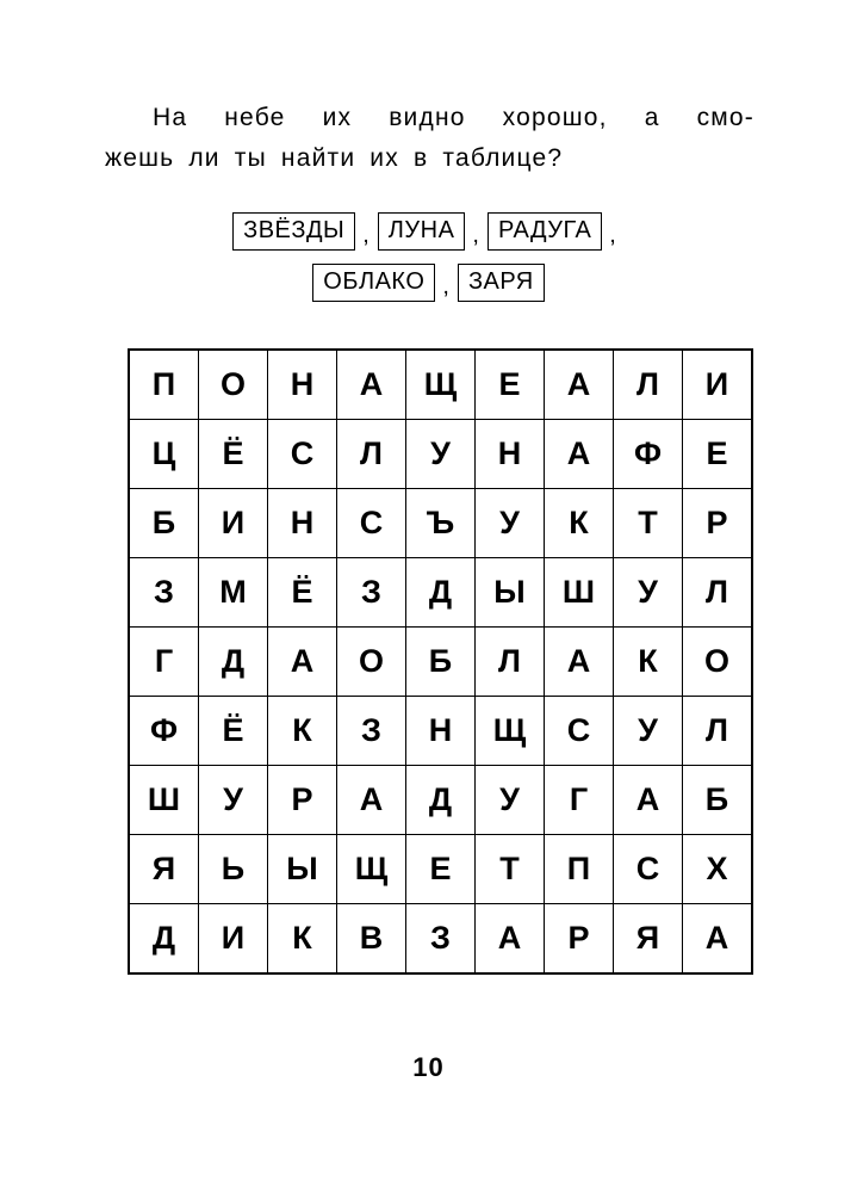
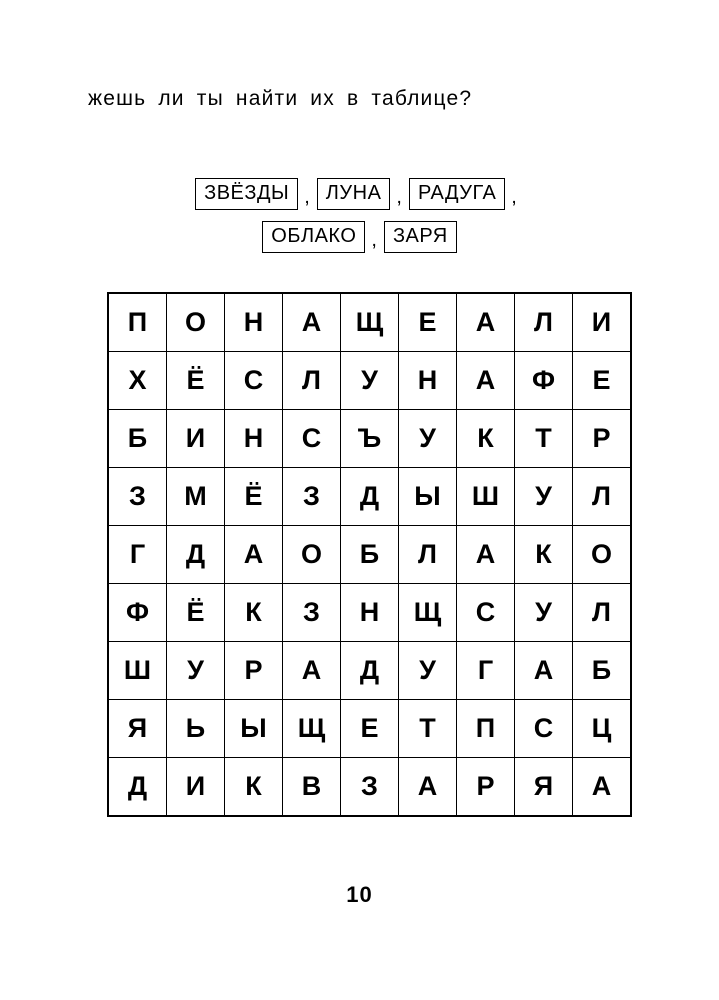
- На небе их видно хорошо, а смо-
  жешь ли ты найти их в таблице?
  ЗВЁЗДЫ
  ,
  ЛУНА
  ,
  РАДУГА
  ,
  ОБЛАКО
  ,
  ЗАРЯ
  П	О	Н	А	Щ	Е	А	Л	И
- Ц	Ё	С	Л	У	Н	А	Ф	Е
+ Х	Ё	С	Л	У	Н	А	Ф	Е
  Б	И	Н	С	Ъ	У	К	Т	Р
  З	М	Ё	З	Д	Ы	Ш	У	Л
  Г	Д	А	О	Б	Л	А	К	О
  Ф	Ё	К	З	Н	Щ	С	У	Л
  Ш	У	Р	А	Д	У	Г	А	Б
- Я	Ь	Ы	Щ	Е	Т	П	С	Х
+ Я	Ь	Ы	Щ	Е	Т	П	С	Ц
  Д	И	К	В	З	А	Р	Я	А
  10
